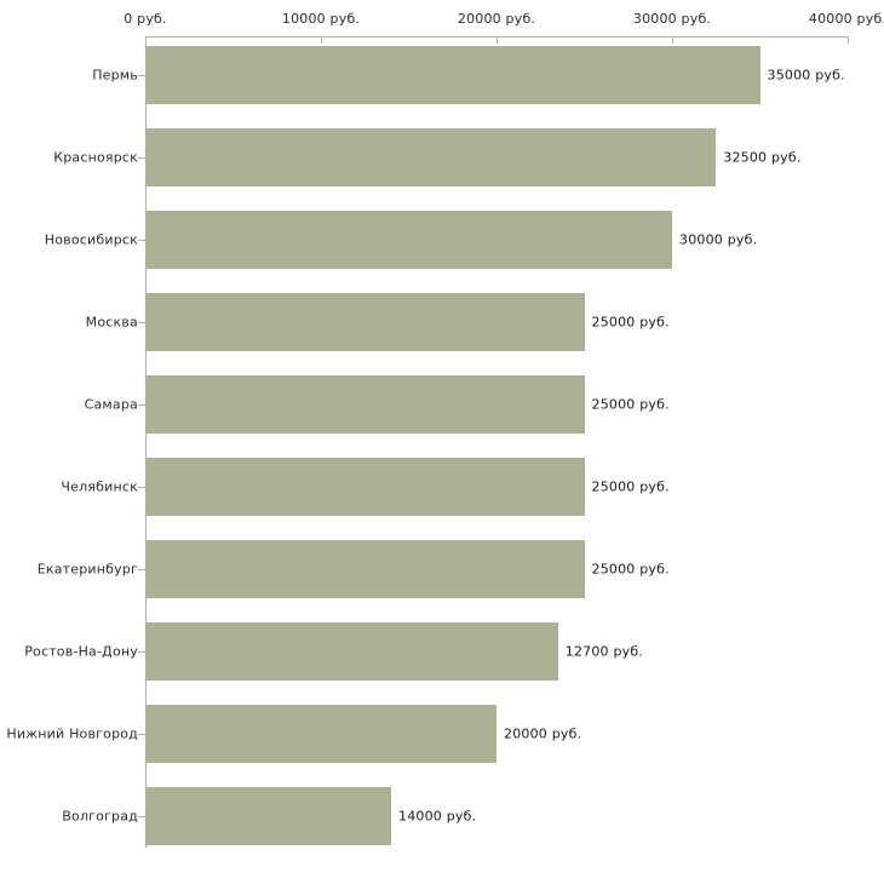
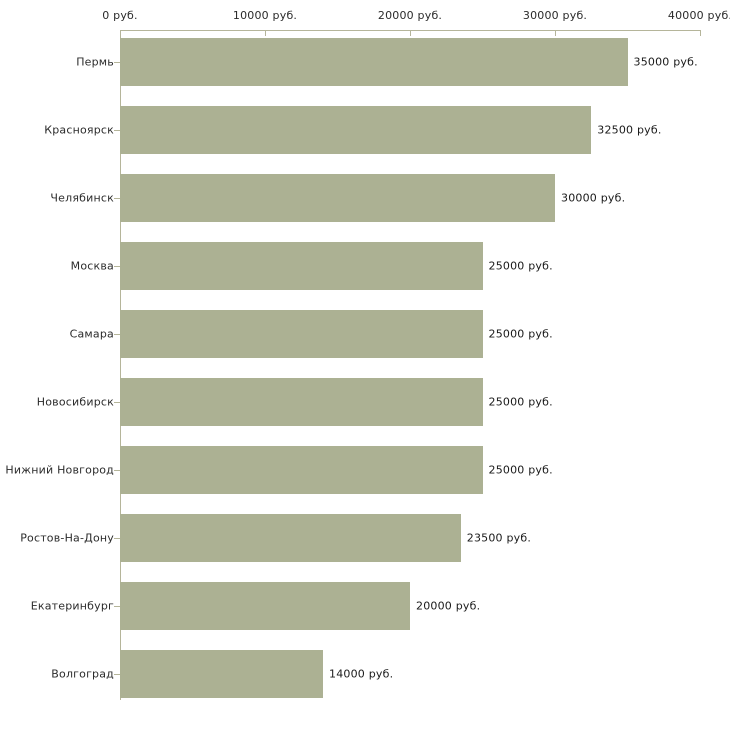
  0 руб.
  10000 руб.
  20000 руб.
  30000 руб.
  40000 руб
  Пермь
  Красноярск
- Новосибирск
+ Челябинск
  Москва
  Самара
- Челябинск
+ Новосибирск
- Екатеринбург
+ Нижний Новгород
  Ростов-На-Дону
- Нижний Новгород
+ Екатеринбург
  Волгоград
  35000 руб.
  32500 руб.
  30000 руб.
  25000 руб.
  25000 руб.
  25000 руб.
  25000 руб.
- 12700 руб.
+ 23500 руб.
  20000 руб.
  14000 руб.
